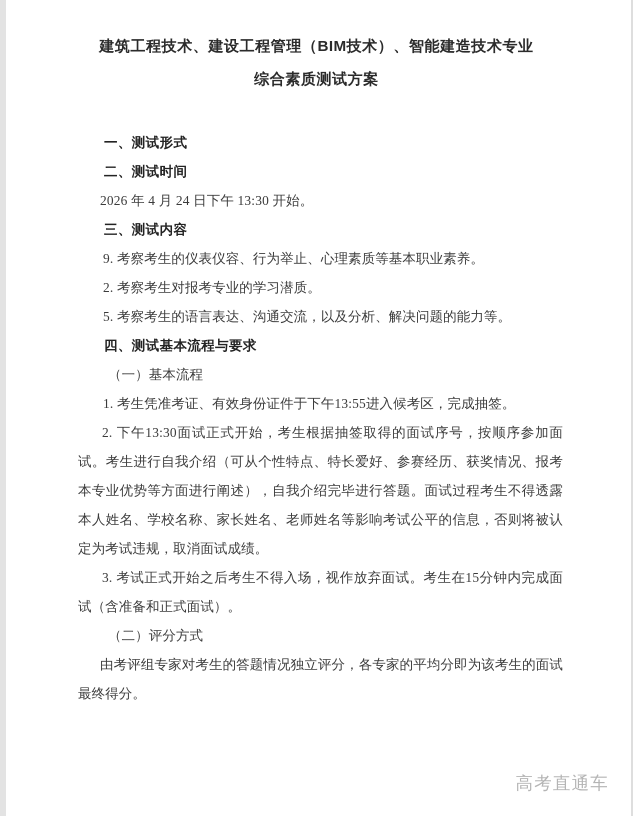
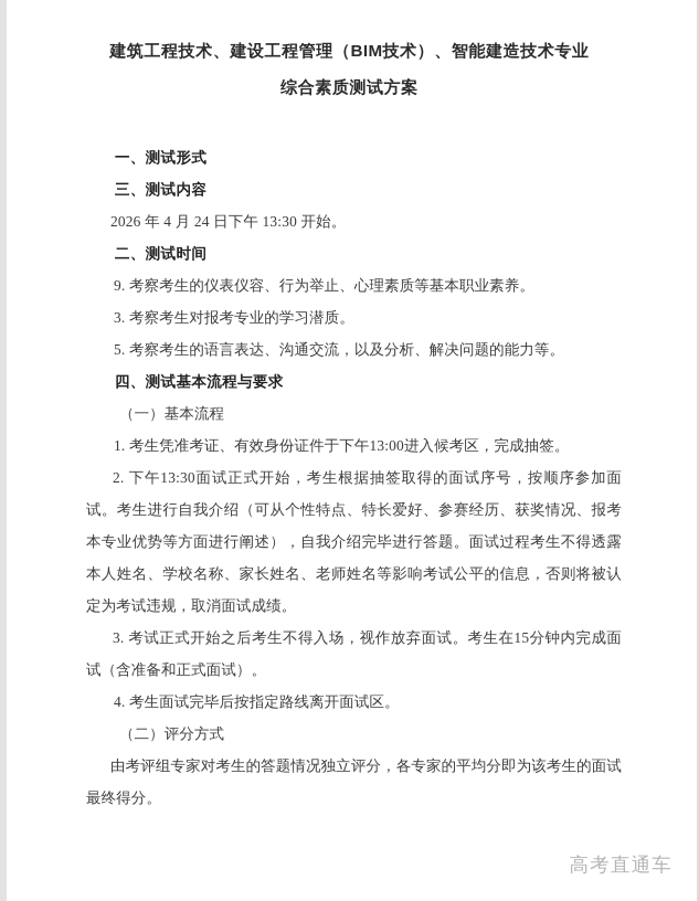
  建筑工程技术、建设工程管理（BIM技术）、智能建造技术专业
  综合素质测试方案
  一、测试形式
- 二、测试时间
+ 三、测试内容
  2026 年 4 月 24 日下午 13:30 开始。
- 三、测试内容
+ 二、测试时间
  9. 考察考生的仪表仪容、行为举止、心理素质等基本职业素养。
- 2. 考察考生对报考专业的学习潜质。
+ 3. 考察考生对报考专业的学习潜质。
  5. 考察考生的语言表达、沟通交流，以及分析、解决问题的能力等。
  四、测试基本流程与要求
  （一）基本流程
- 1. 考生凭准考证、有效身份证件于下午13:55进入候考区，完成抽签。
+ 1. 考生凭准考证、有效身份证件于下午13:00进入候考区，完成抽签。
  2. 下午13:30面试正式开始，考生根据抽签取得的面试序号，按顺序参加面试。考生进行自我介绍（可从个性特点、特长爱好、参赛经历、获奖情况、报考本专业优势等方面进行阐述），自我介绍完毕进行答题。面试过程考生不得透露本人姓名、学校名称、家长姓名、老师姓名等影响考试公平的信息，否则将被认定为考试违规，取消面试成绩。
  3. 考试正式开始之后考生不得入场，视作放弃面试。考生在15分钟内完成面试（含准备和正式面试）。
+ 4. 考生面试完毕后按指定路线离开面试区。
  （二）评分方式
  由考评组专家对考生的答题情况独立评分，各专家的平均分即为该考生的面试最终得分。
  高考直通车
